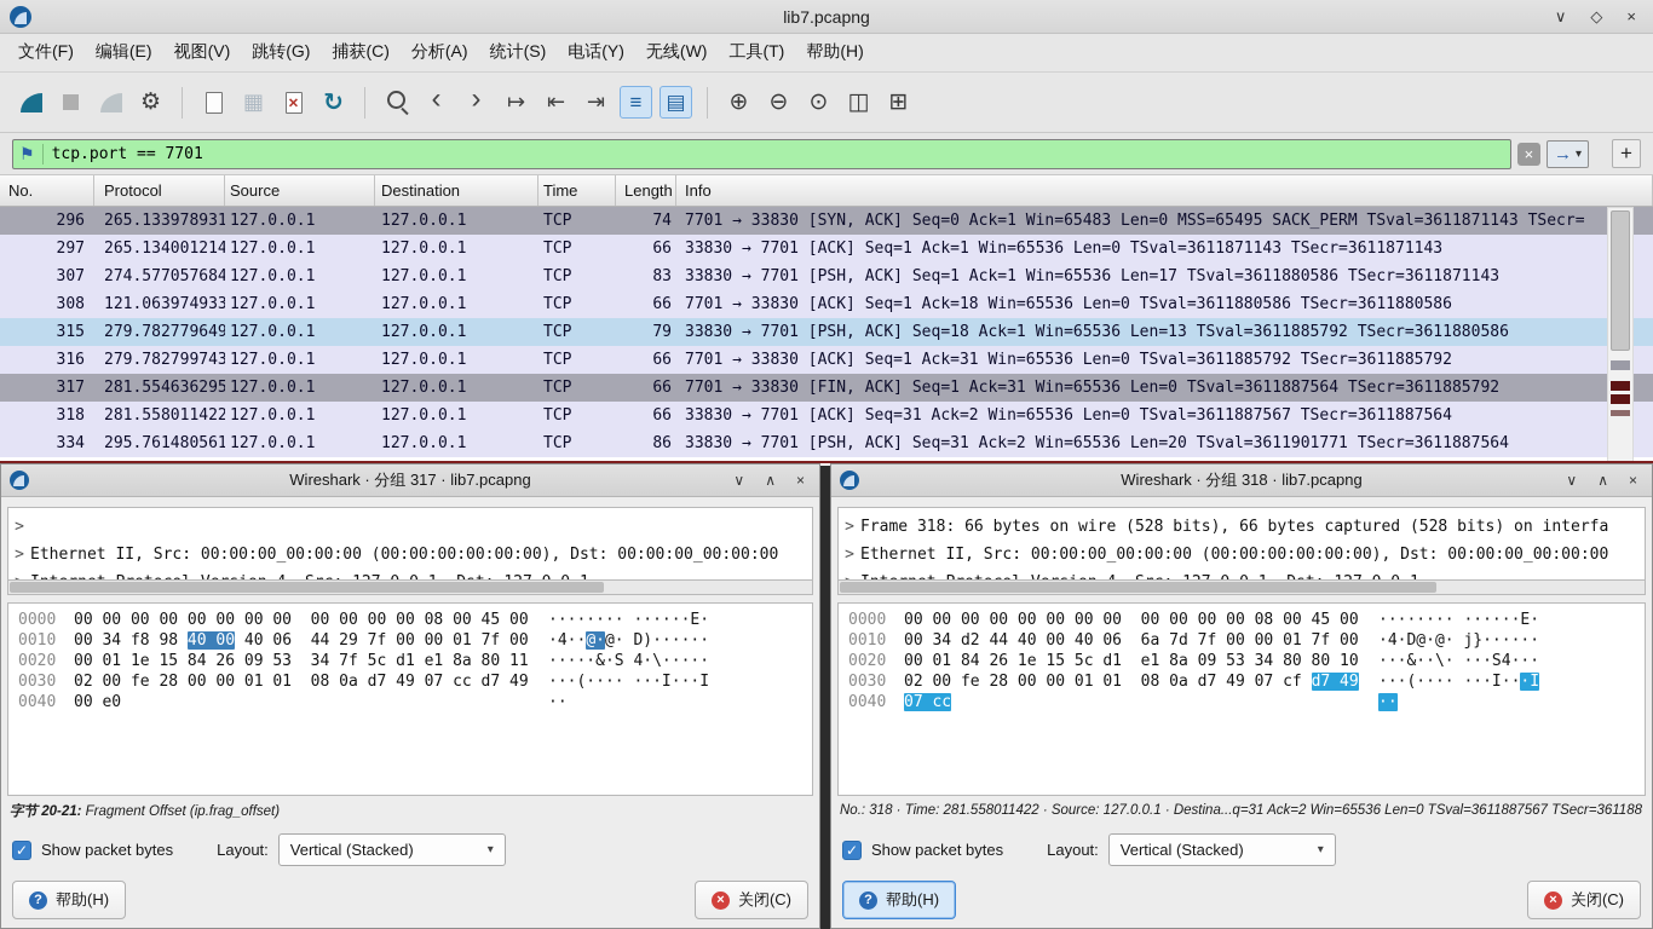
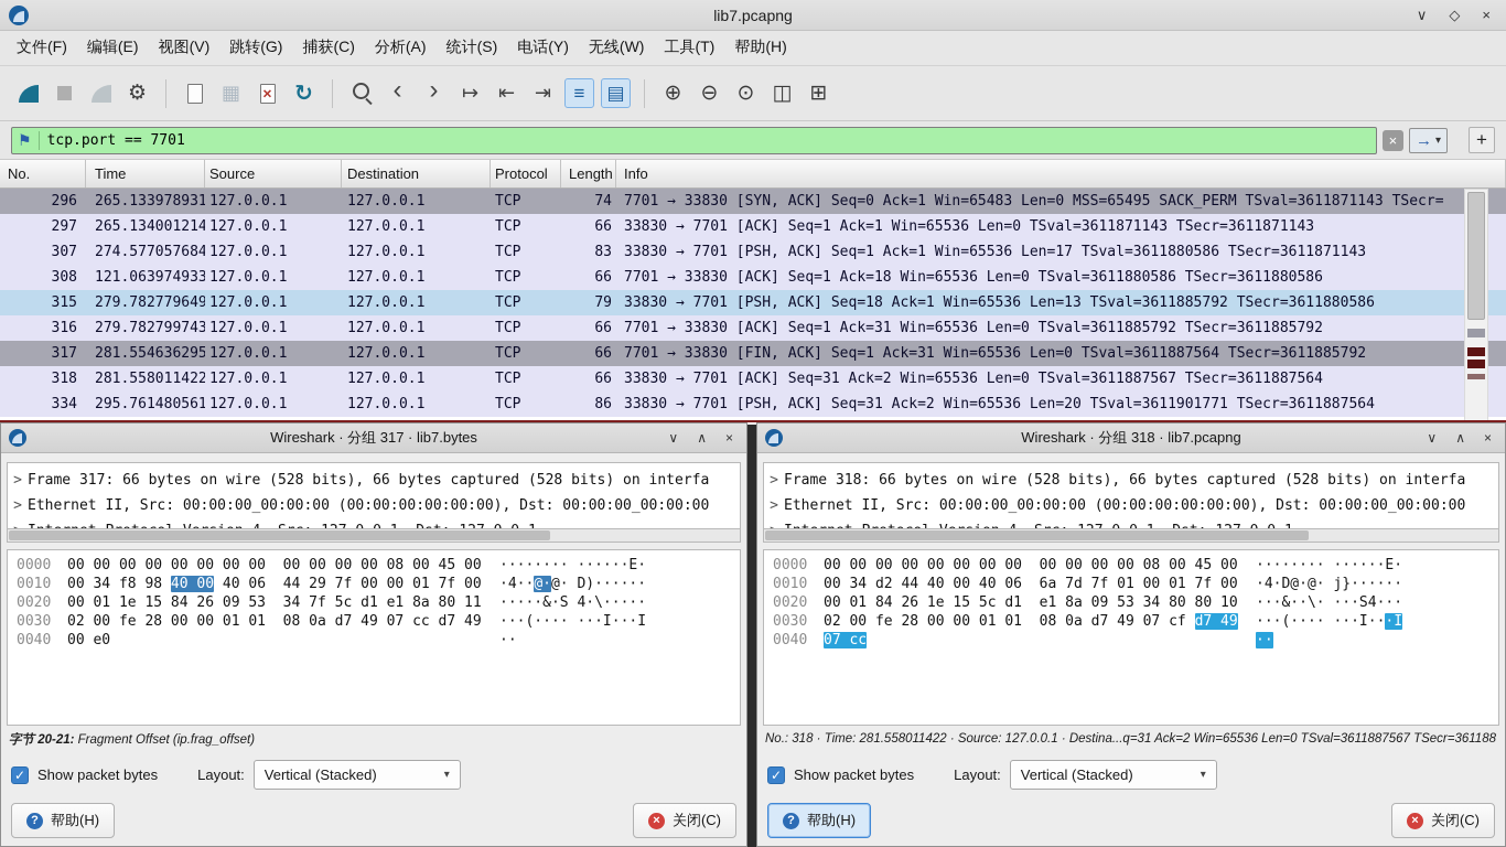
  lib7.pcapng
  ∨
  ◇
  ×
  文件(F)
  编辑(E)
  视图(V)
  跳转(G)
  捕获(C)
  分析(A)
  统计(S)
  电话(Y)
  无线(W)
  工具(T)
  帮助(H)
  ⚙
  ▦
  ↻
  ‹
  ›
  ↦
  ⇤
  ⇥
  ≡
  ▤
  ⊕
  ⊖
  ⊙
  ◫
  ⊞
  ⚑
  tcp.port == 7701
  ×
  →
  ▾
  +
  No.
- Protocol
+ Time
  Source
  Destination
- Time
+ Protocol
  Length
  Info
  296
  265.133978931
  127.0.0.1
  127.0.0.1
  TCP
  74
  7701 → 33830 [SYN, ACK] Seq=0 Ack=1 Win=65483 Len=0 MSS=65495 SACK_PERM TSval=3611871143 TSecr=
  297
  265.134001214
  127.0.0.1
  127.0.0.1
  TCP
  66
  33830 → 7701 [ACK] Seq=1 Ack=1 Win=65536 Len=0 TSval=3611871143 TSecr=3611871143
  307
  274.577057684
  127.0.0.1
  127.0.0.1
  TCP
  83
  33830 → 7701 [PSH, ACK] Seq=1 Ack=1 Win=65536 Len=17 TSval=3611880586 TSecr=3611871143
  308
  121.063974933
  127.0.0.1
  127.0.0.1
  TCP
  66
  7701 → 33830 [ACK] Seq=1 Ack=18 Win=65536 Len=0 TSval=3611880586 TSecr=3611880586
  315
  279.782779649
  127.0.0.1
  127.0.0.1
  TCP
  79
  33830 → 7701 [PSH, ACK] Seq=18 Ack=1 Win=65536 Len=13 TSval=3611885792 TSecr=3611880586
  316
  279.782799743
  127.0.0.1
  127.0.0.1
  TCP
  66
  7701 → 33830 [ACK] Seq=1 Ack=31 Win=65536 Len=0 TSval=3611885792 TSecr=3611885792
  317
  281.554636295
  127.0.0.1
  127.0.0.1
  TCP
  66
  7701 → 33830 [FIN, ACK] Seq=1 Ack=31 Win=65536 Len=0 TSval=3611887564 TSecr=3611885792
  318
  281.558011422
  127.0.0.1
  127.0.0.1
  TCP
  66
  33830 → 7701 [ACK] Seq=31 Ack=2 Win=65536 Len=0 TSval=3611887567 TSecr=3611887564
  334
  295.761480561
  127.0.0.1
  127.0.0.1
  TCP
  86
  33830 → 7701 [PSH, ACK] Seq=31 Ack=2 Win=65536 Len=20 TSval=3611901771 TSecr=3611887564
- Wireshark · 分组 317 · lib7.pcapng
+ Wireshark · 分组 317 · lib7.bytes
  ∨
  ∧
  ×
  >
+ Frame 317: 66 bytes on wire (528 bits), 66 bytes captured (528 bits) on interfa
  >
  Ethernet II, Src: 00:00:00_00:00:00 (00:00:00:00:00:00), Dst: 00:00:00_00:00:00
  0000
  00 00 00 00 00 00 00 00 00 00 00 00 08 00 45 00
  ········ ······E·
  0010
  00 34 f8 98 40 00 40 06 44 29 7f 00 00 01 7f 00
  ·4··@·@· D)······
  0020
  00 01 1e 15 84 26 09 53 34 7f 5c d1 e1 8a 80 11
  ·····&·S 4·\·····
  0030
  02 00 fe 28 00 00 01 01 08 0a d7 49 07 cc d7 49
  ···(···· ···I···I
  0040
  00 e0
  ··
  字节 20-21: Fragment Offset (ip.frag_offset)
  Show packet bytes
  Layout:
  Vertical (Stacked)
  ▾
  ?
  帮助(H)
  ×
  关闭(C)
  Wireshark · 分组 318 · lib7.pcapng
  ∨
  ∧
  ×
  >
  Frame 318: 66 bytes on wire (528 bits), 66 bytes captured (528 bits) on interfa
  >
  Ethernet II, Src: 00:00:00_00:00:00 (00:00:00:00:00:00), Dst: 00:00:00_00:00:00
  0000
  00 00 00 00 00 00 00 00 00 00 00 00 08 00 45 00
  ········ ······E·
  0010
- 00 34 d2 44 40 00 40 06 6a 7d 7f 00 00 01 7f 00
+ 00 34 d2 44 40 00 40 06 6a 7d 7f 01 00 01 7f 00
  ·4·D@·@· j}······
  0020
  00 01 84 26 1e 15 5c d1 e1 8a 09 53 34 80 80 10
  ···&··\· ···S4···
  0030
  02 00 fe 28 00 00 01 01 08 0a d7 49 07 cf d7 49
  ···(···· ···I···I
  0040
  07 cc
  ··
  No.: 318 · Time: 281.558011422 · Source: 127.0.0.1 · Destina...q=31 Ack=2 Win=65536 Len=0 TSval=3611887567 TSecr=361188
  Show packet bytes
  Layout:
  Vertical (Stacked)
  ▾
  ?
  帮助(H)
  ×
  关闭(C)
